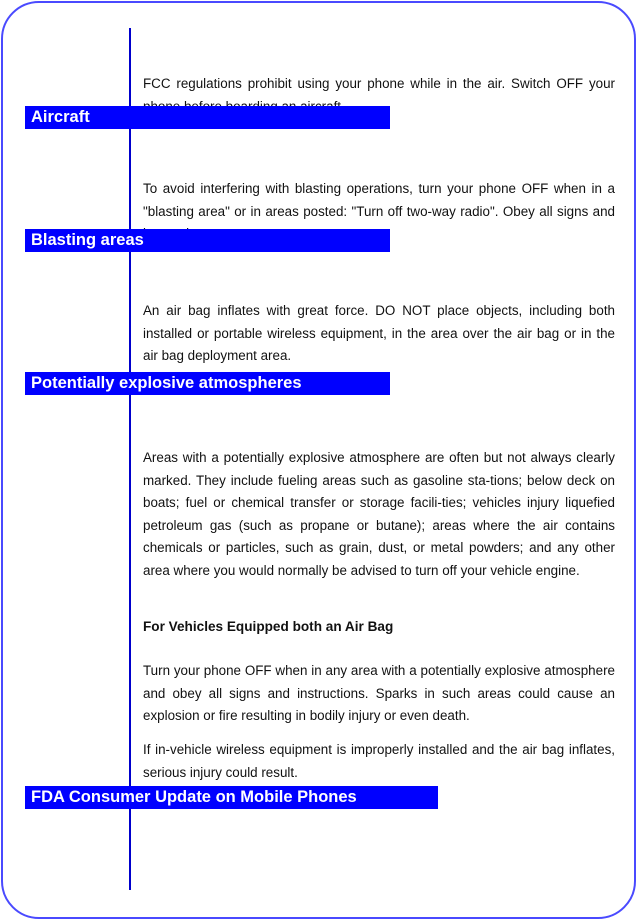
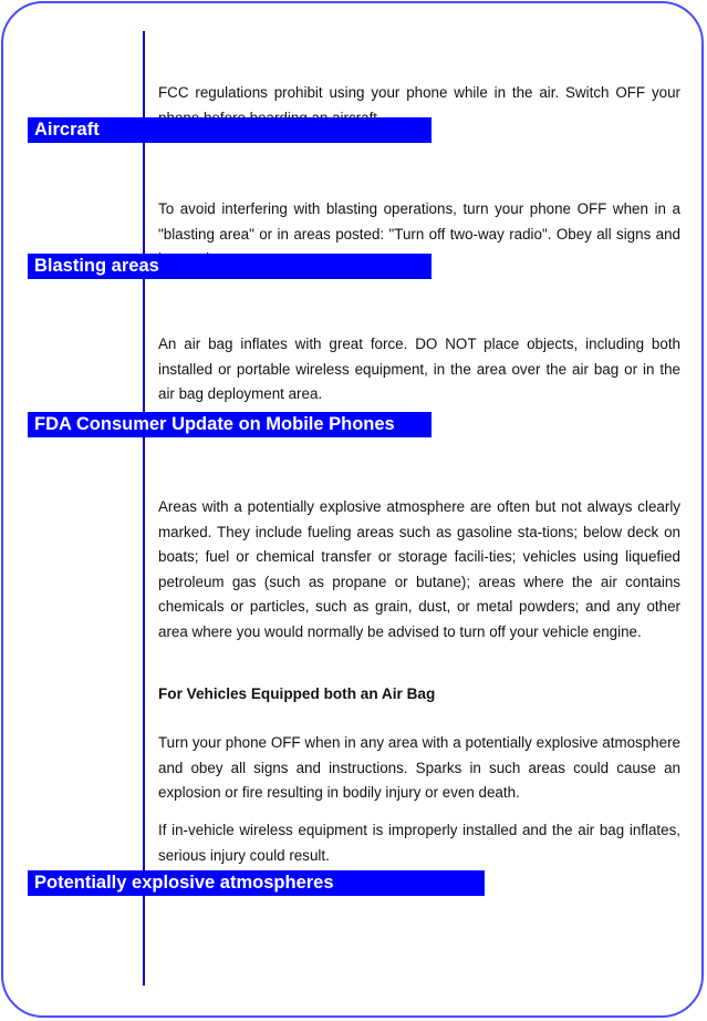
  Aircraft
  To avoid interfering with blasting operations, turn your phone OFF when in a "blasting area" or in areas posted: "Turn off two-way radio". Obey all signs and
  Blasting areas
  An air bag inflates with great force. DO NOT place objects, including both installed or portable wireless equipment, in the area over the air bag or in the air bag deployment area.
- Potentially explosive atmospheres
+ FDA Consumer Update on Mobile Phones
- Areas with a potentially explosive atmosphere are often but not always clearly marked. They include fueling areas such as gasoline sta-tions; below deck on boats; fuel or chemical transfer or storage facili-ties; vehicles injury liquefied petroleum gas (such as propane or butane); areas where the air contains chemicals or particles, such as grain, dust, or metal powders; and any other area where you would normally be advised to turn off your vehicle engine.
+ Areas with a potentially explosive atmosphere are often but not always clearly marked. They include fueling areas such as gasoline sta-tions; below deck on boats; fuel or chemical transfer or storage facili-ties; vehicles using liquefied petroleum gas (such as propane or butane); areas where the air contains chemicals or particles, such as grain, dust, or metal powders; and any other area where you would normally be advised to turn off your vehicle engine.
  For Vehicles Equipped both an Air Bag
  Turn your phone OFF when in any area with a potentially explosive atmosphere and obey all signs and instructions. Sparks in such areas could cause an explosion or fire resulting in bodily injury or even death.
  If in-vehicle wireless equipment is improperly installed and the air bag inflates, serious injury could result.
- FDA Consumer Update on Mobile Phones
+ Potentially explosive atmospheres
